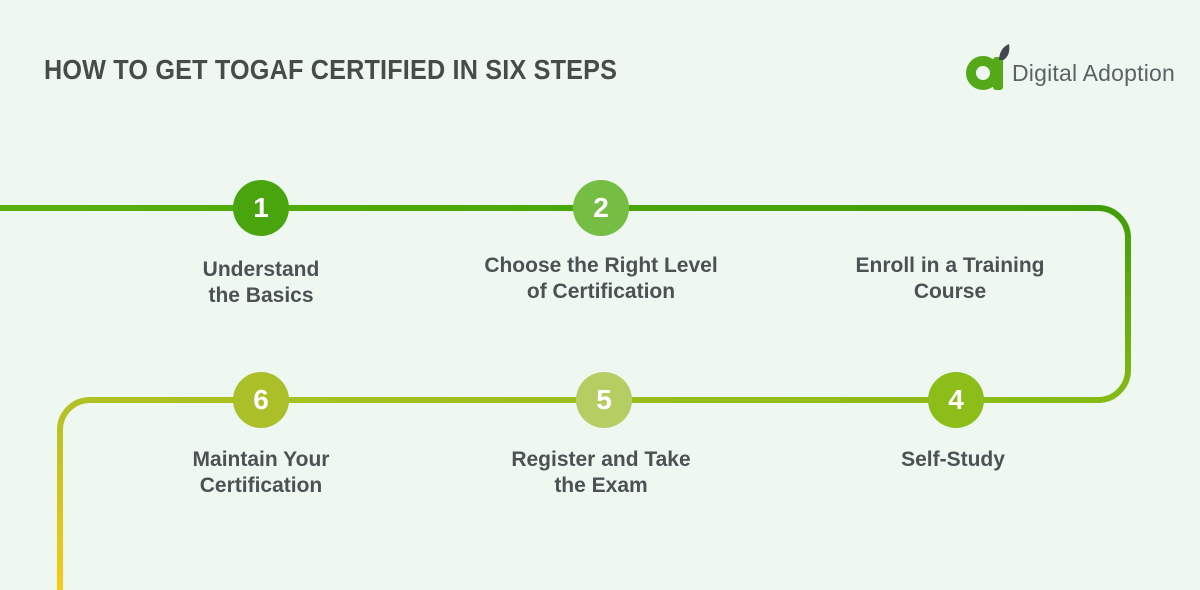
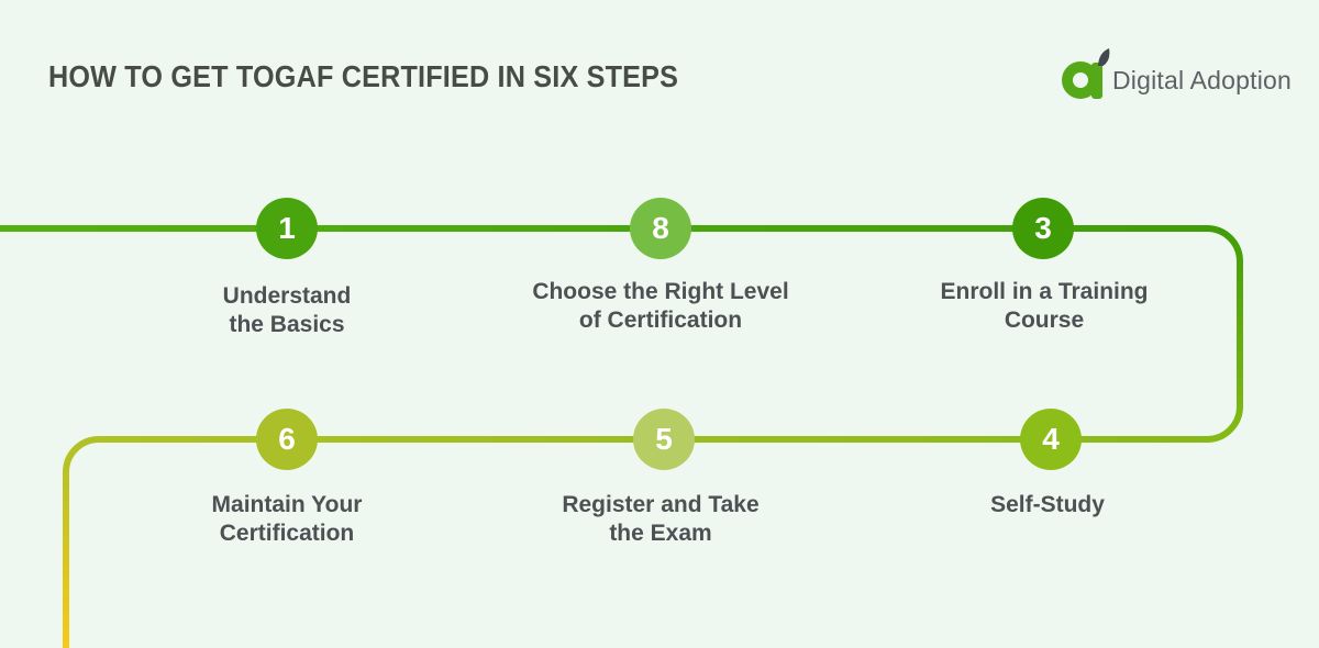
  HOW TO GET TOGAF CERTIFIED IN SIX STEPS
  Digital Adoption
  1
- 2
+ 8
+ 3
  4
  5
  6
  Understand
  the Basics
  Choose the Right Level
  of Certification
  Enroll in a Training
  Course
  Self-Study
  Register and Take
  the Exam
  Maintain Your
  Certification
